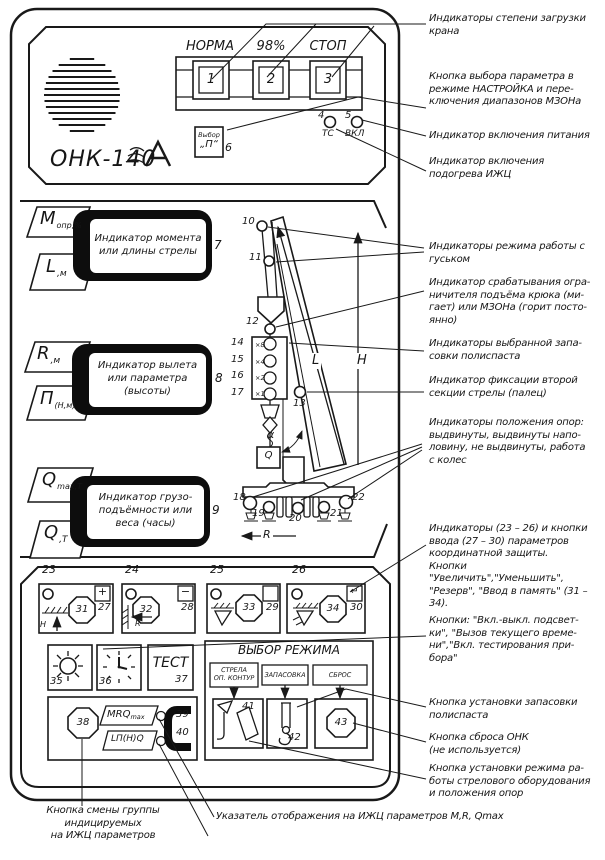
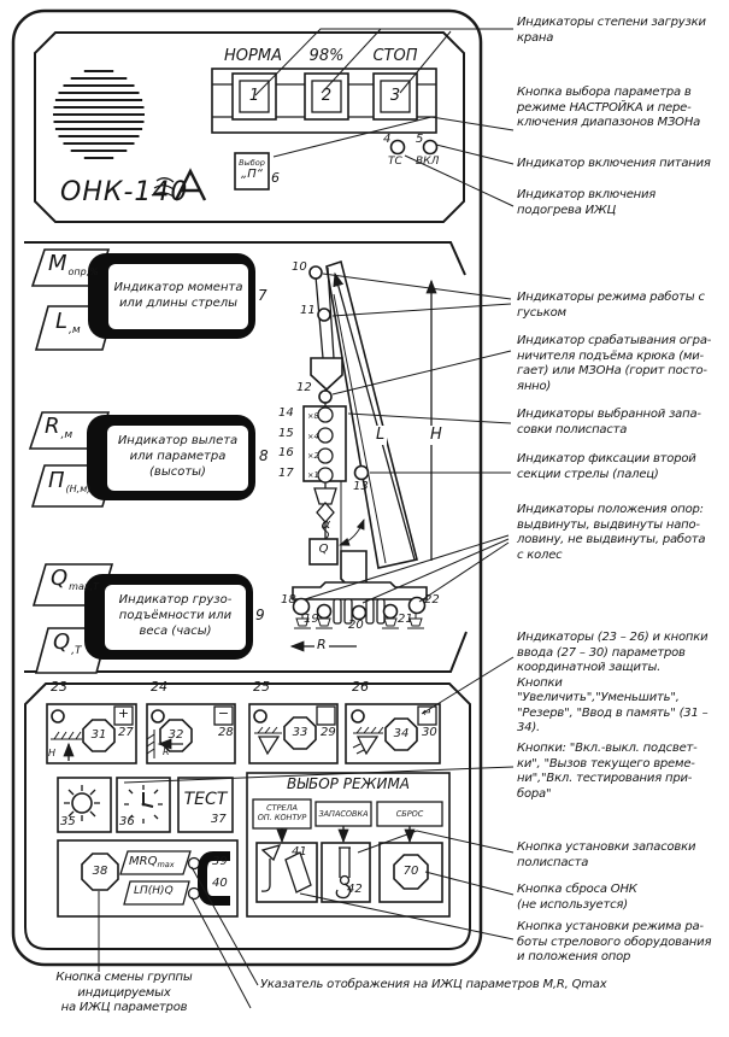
  НОРМА
  98%
  СТОП
  1
  2
  3
  ОНК-140
  Выбор
  „П“
  6
  4
  ТС
  5
  ВКЛ
  Mопр,%
  L,м
  Индикатор момента
  или длины стрелы
  7
  R,м
  П(Н,м)
  Индикатор вылета
  или параметра
  (высоты)
  8
  Qmax,Т
  Q,Т
  Индикатор грузо-
  подъёмности или
  веса (часы)
  9
  10
  11
  12
  13
  14
  15
  16
  17
  ×8
  ×4
  ×2
  ×1
  18
  19
  20
  21
  22
  L
  H
  α
  Q
  R
  23
  24
  25
  26
  +
  −
  ↵
  27
  28
  29
  30
  31
  32
  33
  34
  H
  R
  35
  36
  ТЕСТ
  37
  ВЫБОР РЕЖИМА
  СТРЕЛА
  ОП. КОНТУР
  ЗАПАСОВКА
  СБРОС
  41
  42
- 43
+ 70
  38
  MRQmax
  LП(Н)Q
  39
  40
  Индикаторы степени загрузки
  крана
  Кнопка выбора параметра в
  режиме НАСТРОЙКА и пере-
  ключения диапазонов МЗОНа
  Индикатор включения питания
  Индикатор включения
  подогрева ИЖЦ
  Индикаторы режима работы с
  гуськом
  Индикатор срабатывания огра-
  ничителя подъёма крюка (ми-
  гает) или МЗОНа (горит посто-
  янно)
  Индикаторы выбранной запа-
  совки полиспаста
  Индикатор фиксации второй
  секции стрелы (палец)
  Индикаторы положения опор:
  выдвинуты, выдвинуты напо-
  ловину, не выдвинуты, работа
  с колес
  Индикаторы (23 – 26) и кнопки
  ввода (27 – 30) параметров
  координатной защиты.
  Кнопки "Увеличить","Уменьшить",
  "Резерв", "Ввод в память" (31 – 34).
  Кнопки: "Вкл.-выкл. подсвет-
  ки", "Вызов текущего време-
  ни","Вкл. тестирования при-
  бора"
  Кнопка установки запасовки
  полиспаста
  Кнопка сброса ОНК
  (не используется)
  Кнопка установки режима ра-
  боты стрелового оборудования
  и положения опор
  Кнопка смены группы
  индицируемых
  на ИЖЦ параметров
  Указатель отображения на ИЖЦ параметров M,R, Qmax
